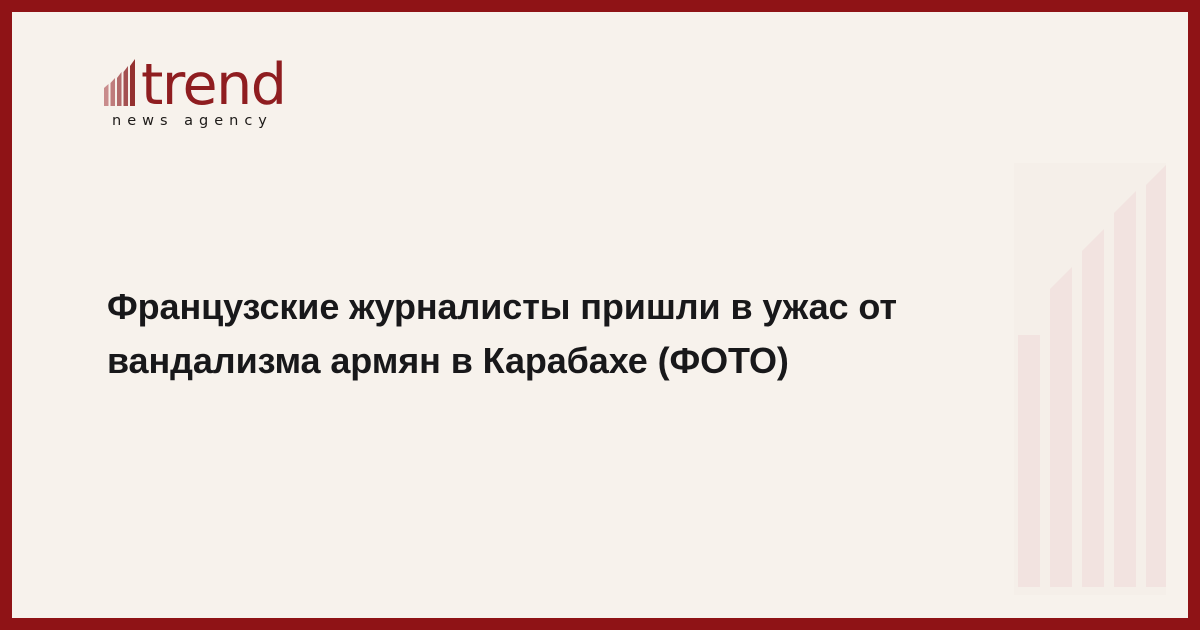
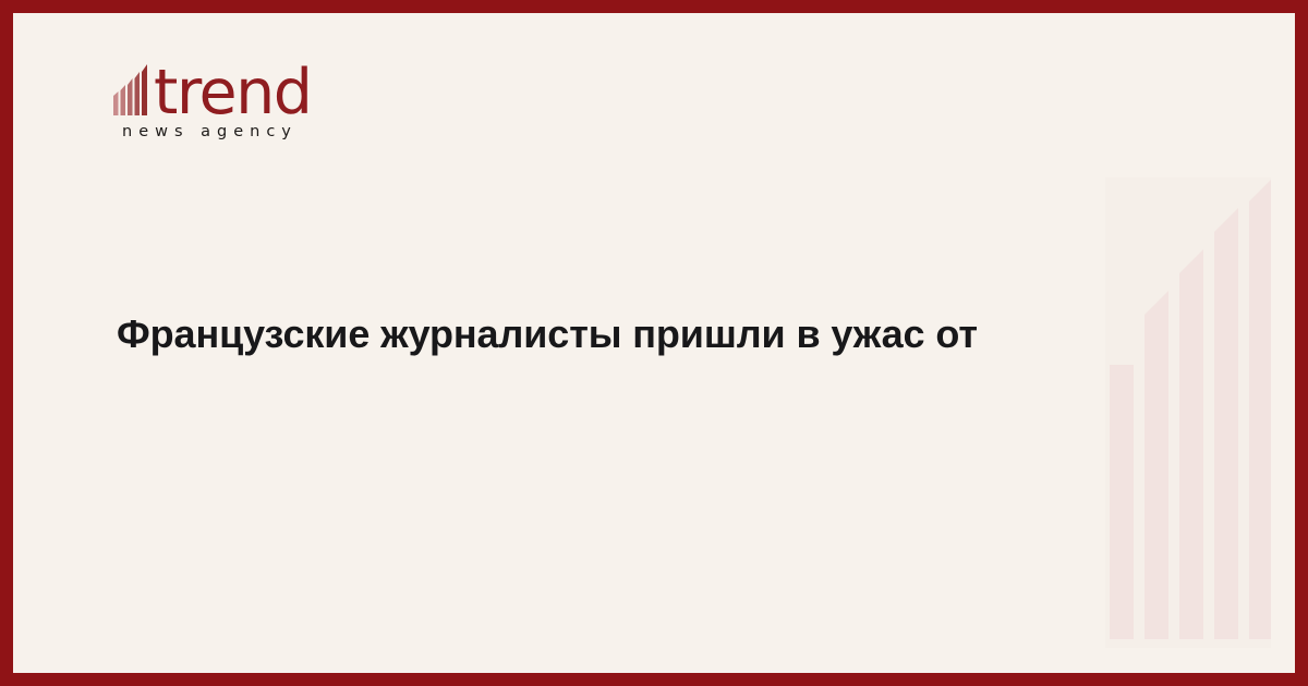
  trend
  news agency
  Французские журналисты пришли в ужас от
- вандализма армян в Карабахе (ФОТО)
